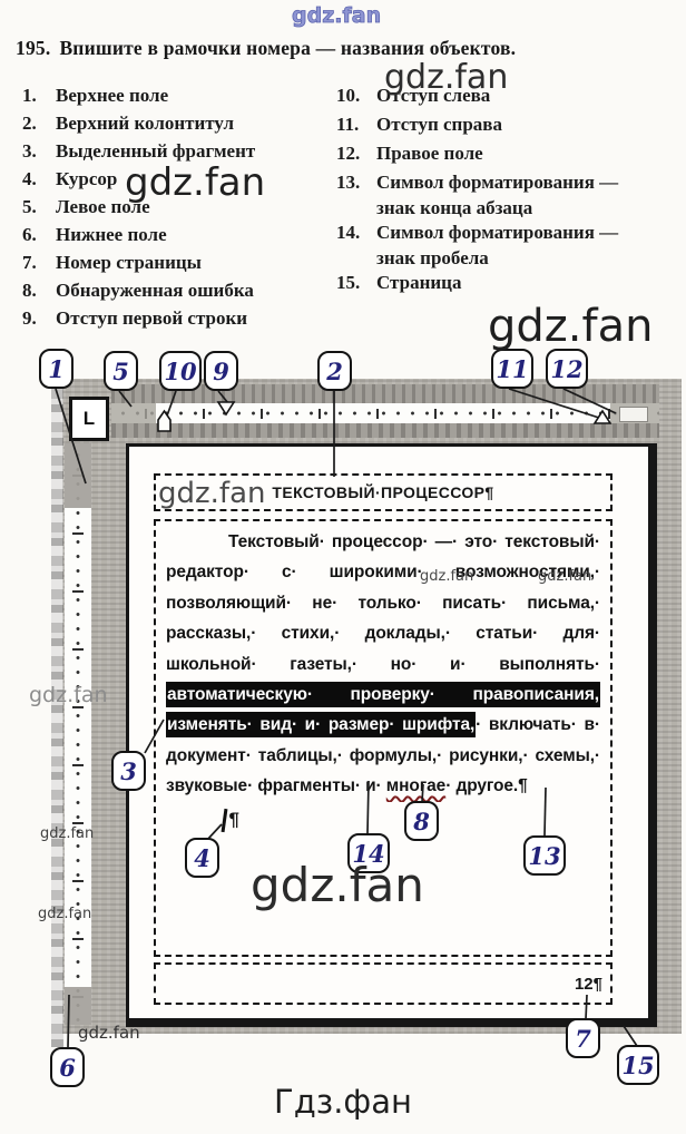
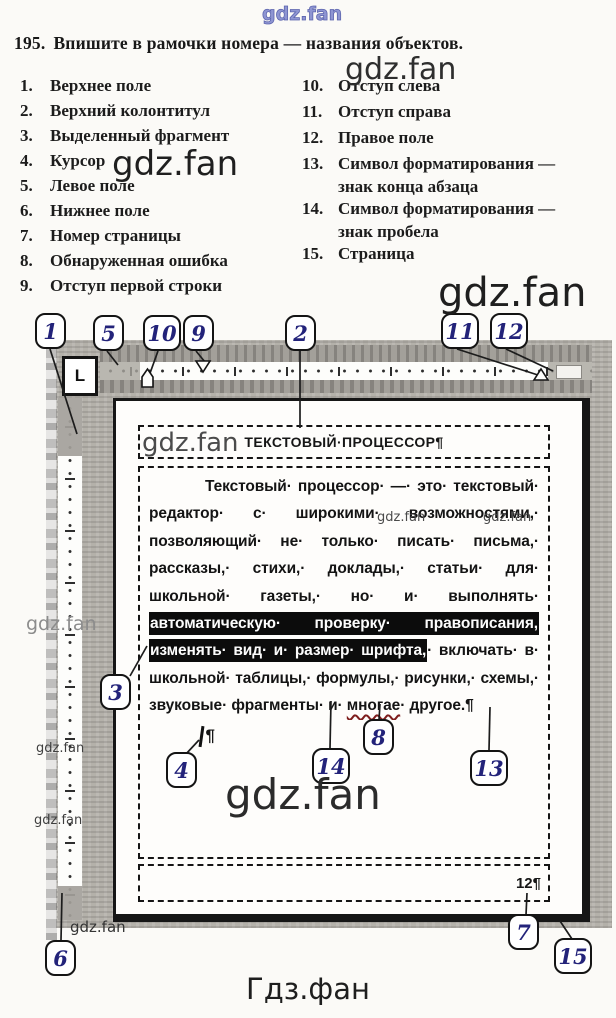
  gdz.fan
  gdz.fan
  gdz.fan
  gdz.fan
  gdz.fan
  gdz.fan
  gdz.fan
  gdz.fan
  gdz.fan
  gdz.fan
  gdz.fan
  gdz.fan
  195. Впишите в рамочки номера — названия объектов.
  1.
  Верхнее поле
  2.
  Верхний колонтитул
  3.
  Выделенный фрагмент
  4.
  Курсор
  5.
  Левое поле
  6.
  Нижнее поле
  7.
  Номер страницы
  8.
  Обнаруженная ошибка
  9.
  Отступ первой строки
  10.
  Отступ слева
  11.
  Отступ справа
  12.
  Правое поле
  13.
  Символ форматирования —
  знак конца абзаца
  14.
  Символ форматирования —
  знак пробела
  15.
  Страница
  L
  ТЕКСТОВЫЙ·ПРОЦЕССОР¶
  Текстовый· процессор· —· это· текстовый·
  редактор· с· широкими· возможностями,·
  позволяющий· не· только· писать· письма,·
  рассказы,· стихи,· доклады,· статьи· для·
  школьной· газеты,· но· и· выполнять·
  автоматическую· проверку· правописания,
  изменять· вид· и· размер· шрифта,· включать· в·
- документ· таблицы,· формулы,· рисунки,· схемы,·
+ школьной· таблицы,· формулы,· рисунки,· схемы,·
  звуковые· фрагменты· и· мноае· другое.¶
  ¶
  12¶
  1
  5
  10
  9
  2
  11
  12
  3
  4
  14
  8
  13
  7
  15
  6
  Гдз.фан
